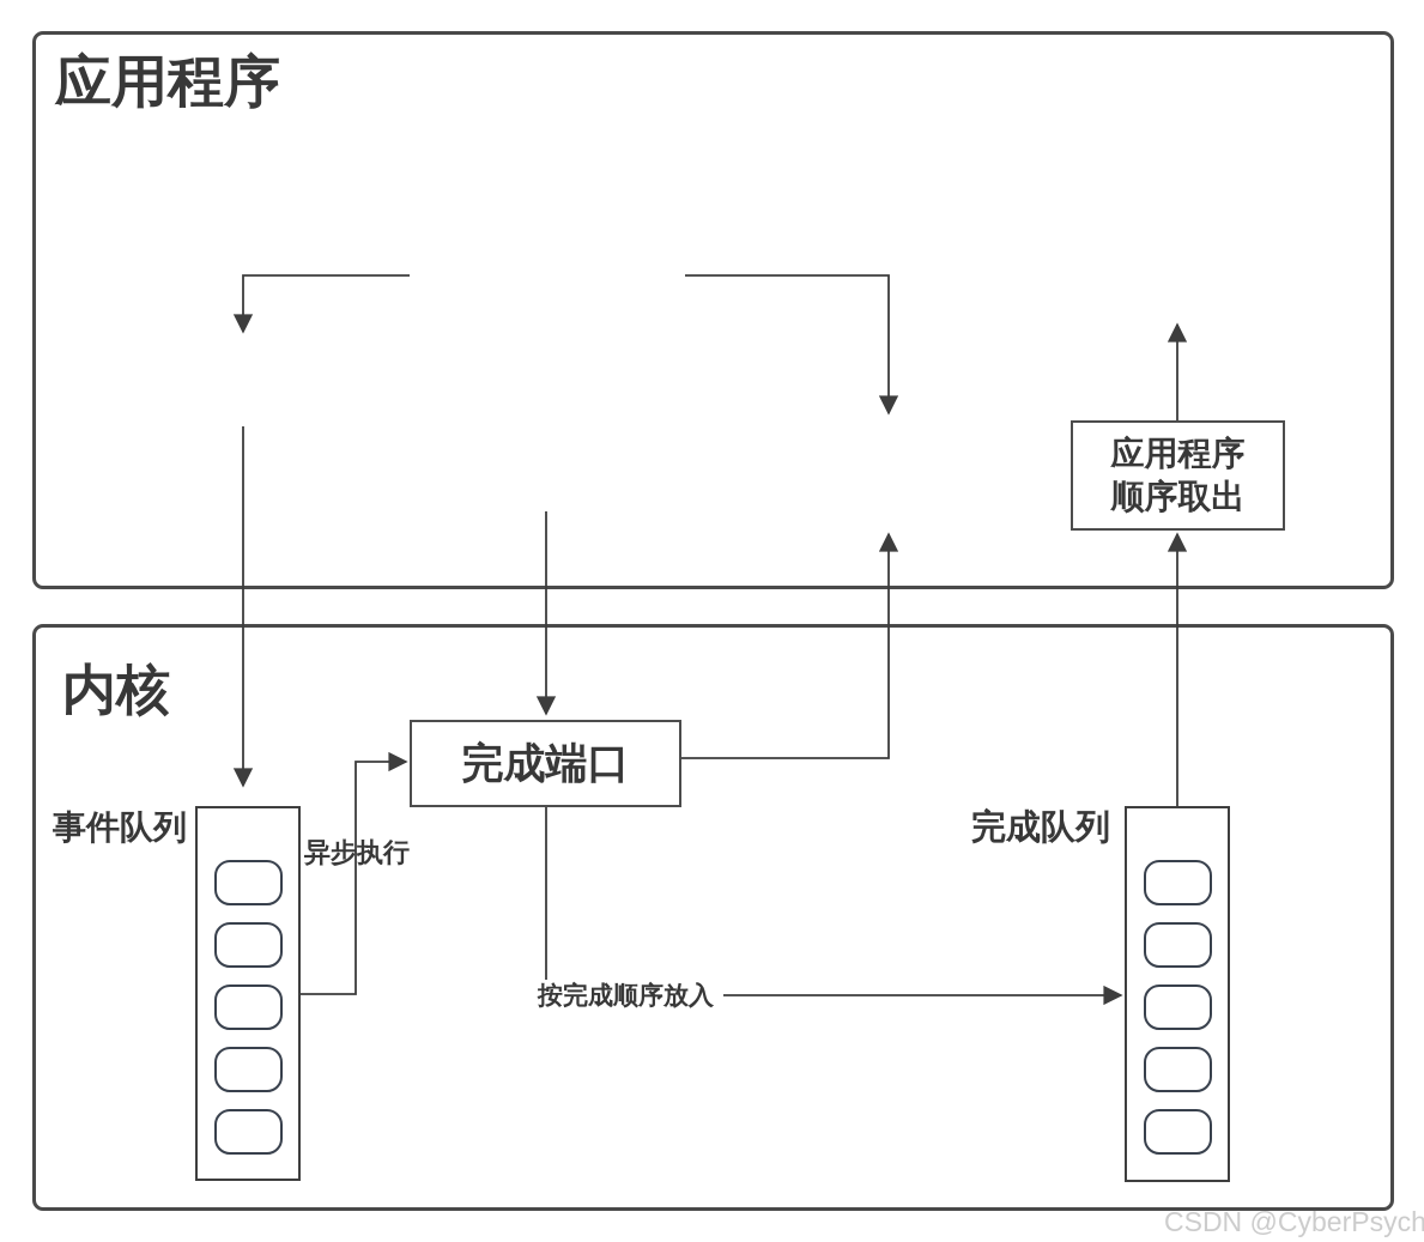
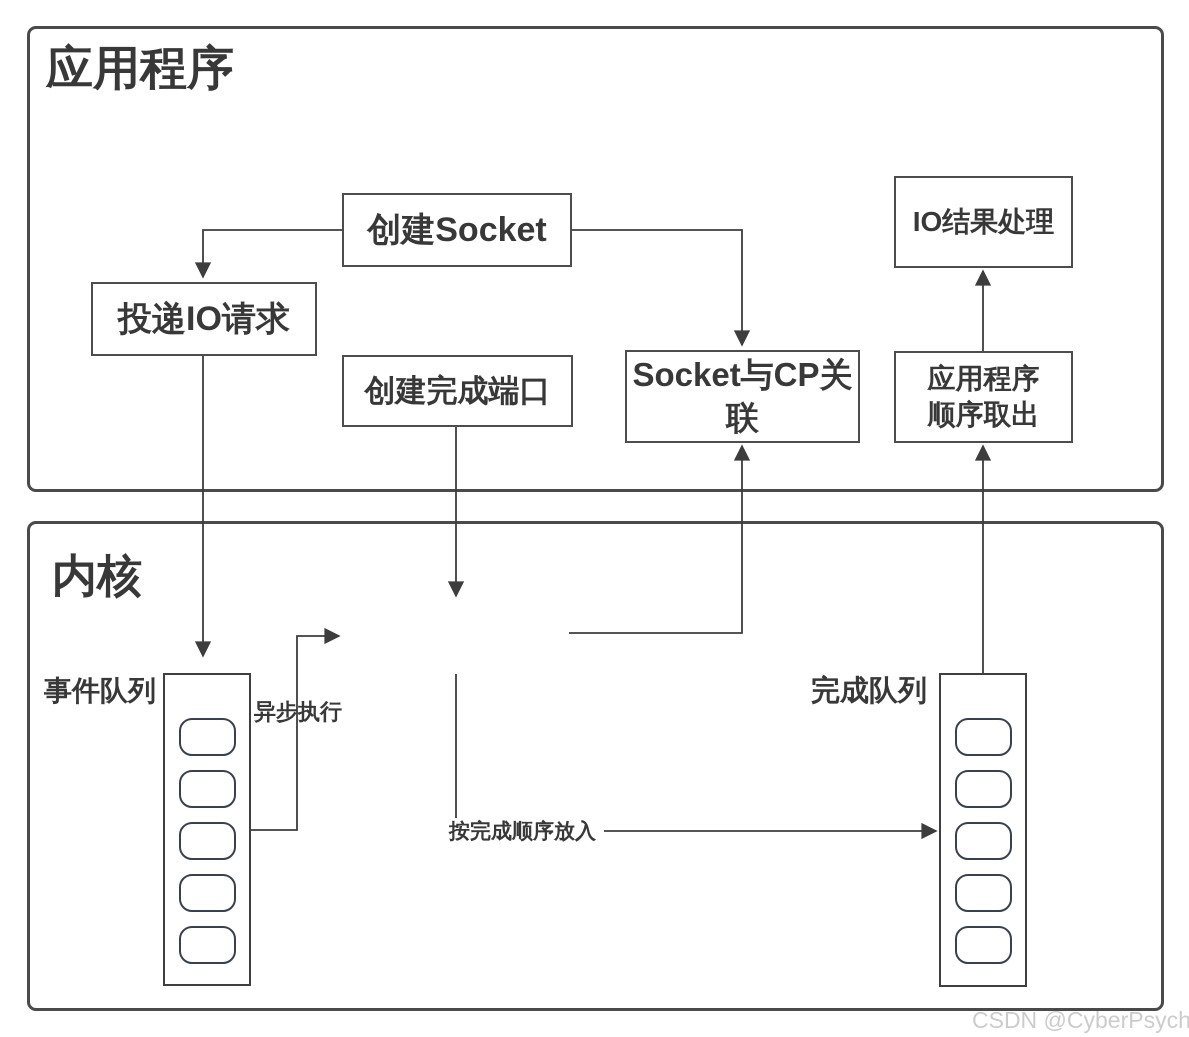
  应用程序
  内核
+ 创建Socket
+ 投递IO请求
+ 创建完成端口
+ Socket与CP关
+ 联
+ IO结果处理
  应用程序
  顺序取出
- 完成端口
  事件队列
  完成队列
  异步执行
  按完成顺序放入
  CSDN @CyberPsych
